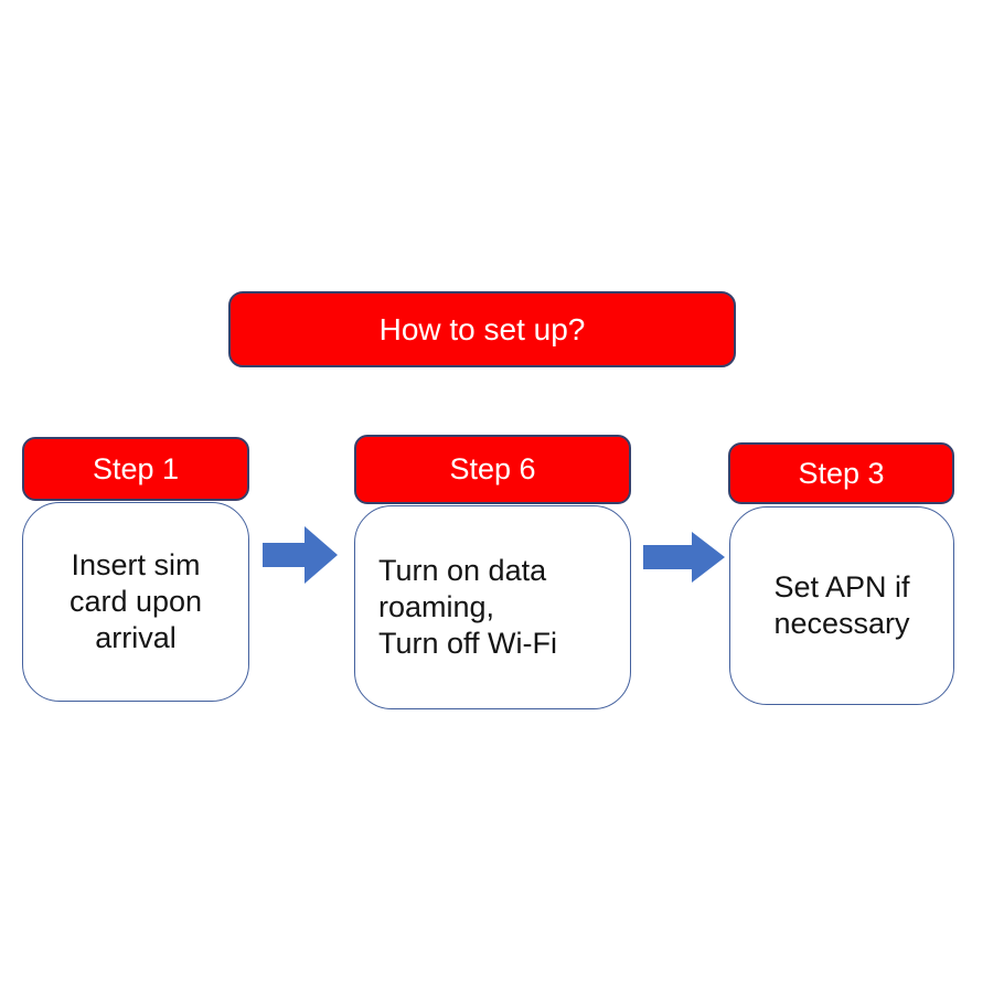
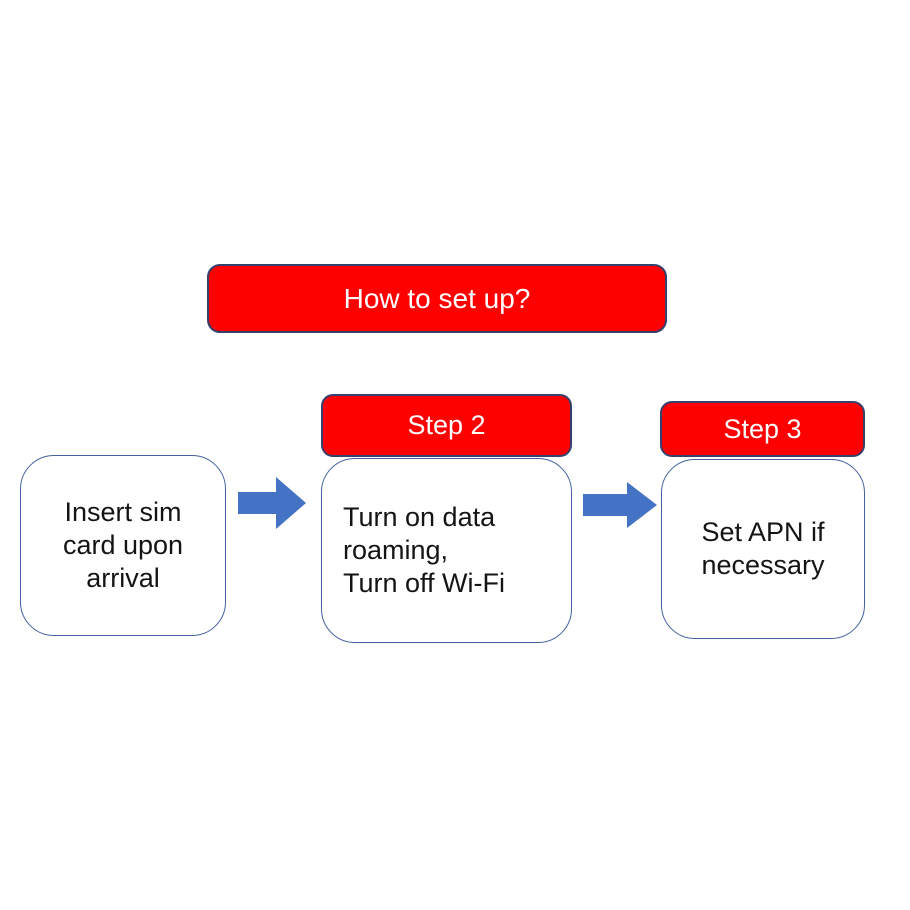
  How to set up?
- Step 1
  Insert sim
  card upon
  arrival
- Step 6
+ Step 2
  Turn on data
  roaming,
  Turn off Wi-Fi
  Step 3
  Set APN if
  necessary
